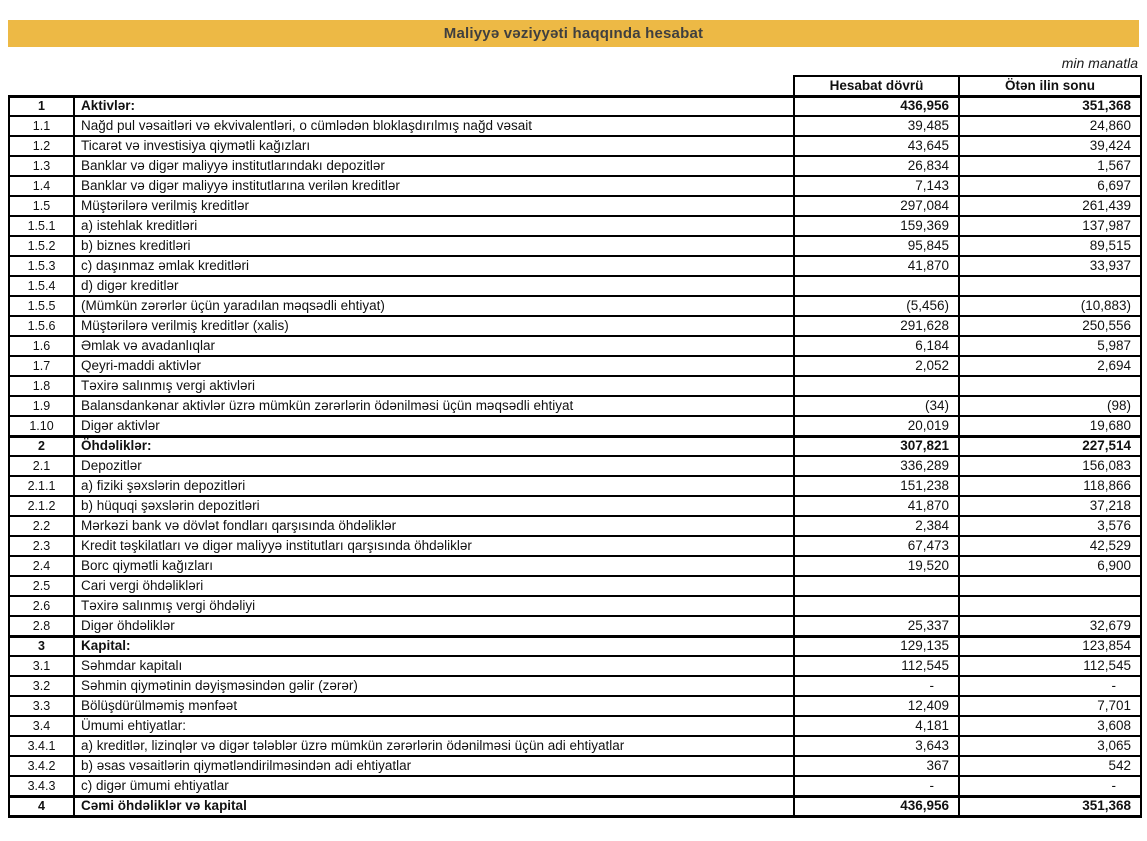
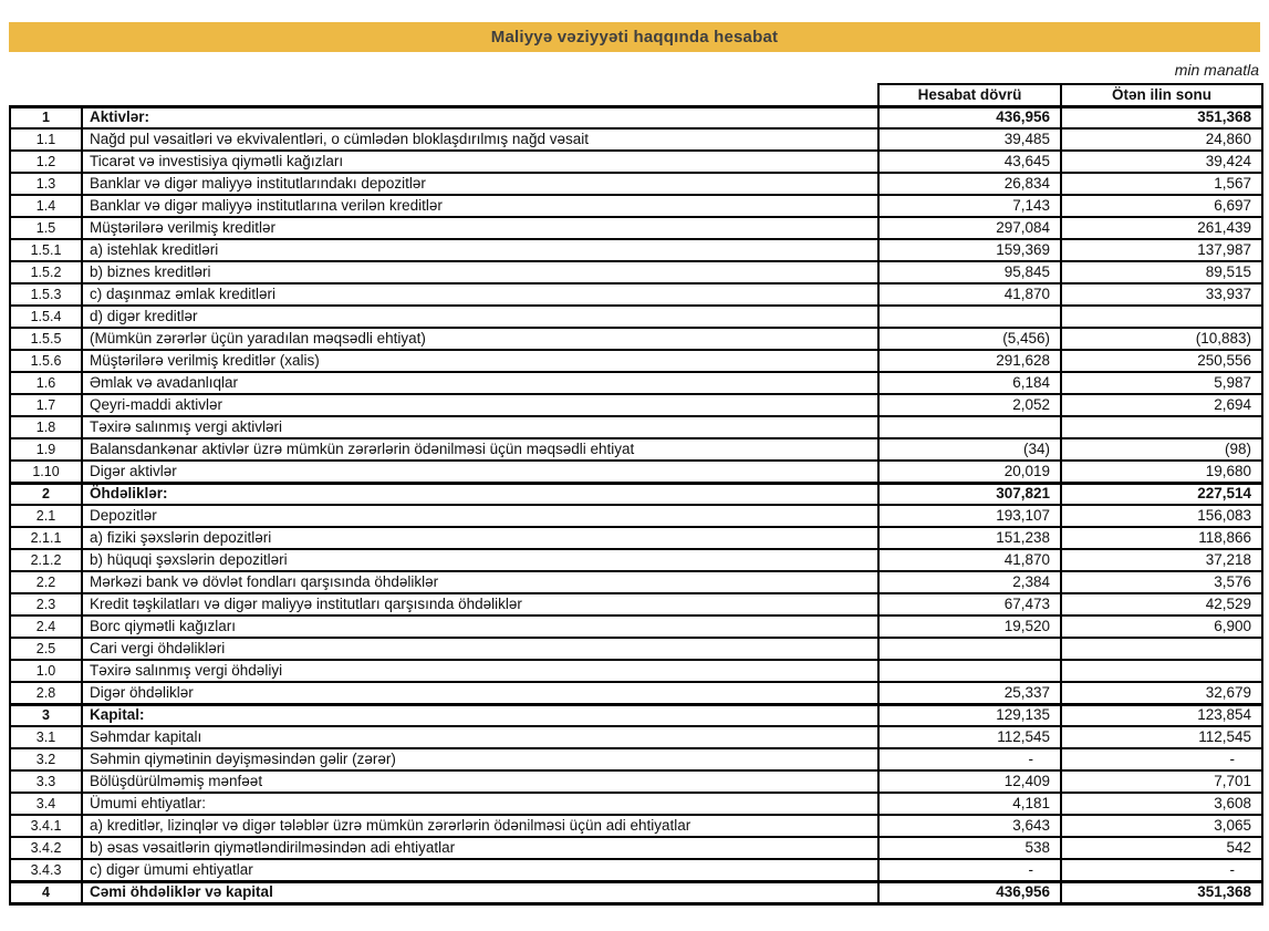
  Maliyyə vəziyyəti haqqında hesabat
  min manatla
  		Hesabat dövrü	Ötən ilin sonu
  1	Aktivlər:	436,956	351,368
  1.1	Nağd pul vəsaitləri və ekvivalentləri, o cümlədən bloklaşdırılmış nağd vəsait	39,485	24,860
  1.2	Ticarət və investisiya qiymətli kağızları	43,645	39,424
  1.3	Banklar və digər maliyyə institutlarındakı depozitlər	26,834	1,567
  1.4	Banklar və digər maliyyə institutlarına verilən kreditlər	7,143	6,697
  1.5	Müştərilərə verilmiş kreditlər	297,084	261,439
  1.5.1	a) istehlak kreditləri	159,369	137,987
  1.5.2	b) biznes kreditləri	95,845	89,515
  1.5.3	c) daşınmaz əmlak kreditləri	41,870	33,937
  1.5.4	d) digər kreditlər
  1.5.5	(Mümkün zərərlər üçün yaradılan məqsədli ehtiyat)	(5,456)	(10,883)
  1.5.6	Müştərilərə verilmiş kreditlər (xalis)	291,628	250,556
  1.6	Əmlak və avadanlıqlar	6,184	5,987
  1.7	Qeyri-maddi aktivlər	2,052	2,694
  1.8	Təxirə salınmış vergi aktivləri
  1.9	Balansdankənar aktivlər üzrə mümkün zərərlərin ödənilməsi üçün məqsədli ehtiyat	(34)	(98)
  1.10	Digər aktivlər	20,019	19,680
  2	Öhdəliklər:	307,821	227,514
- 2.1	Depozitlər	336,289	156,083
+ 2.1	Depozitlər	193,107	156,083
  2.1.1	a) fiziki şəxslərin depozitləri	151,238	118,866
  2.1.2	b) hüquqi şəxslərin depozitləri	41,870	37,218
  2.2	Mərkəzi bank və dövlət fondları qarşısında öhdəliklər	2,384	3,576
  2.3	Kredit təşkilatları və digər maliyyə institutları qarşısında öhdəliklər	67,473	42,529
  2.4	Borc qiymətli kağızları	19,520	6,900
  2.5	Cari vergi öhdəlikləri
- 2.6	Təxirə salınmış vergi öhdəliyi
+ 1.0	Təxirə salınmış vergi öhdəliyi
  2.8	Digər öhdəliklər	25,337	32,679
  3	Kapital:	129,135	123,854
  3.1	Səhmdar kapitalı	112,545	112,545
  3.2	Səhmin qiymətinin dəyişməsindən gəlir (zərər)	-	-
  3.3	Bölüşdürülməmiş mənfəət	12,409	7,701
  3.4	Ümumi ehtiyatlar:	4,181	3,608
  3.4.1	a) kreditlər, lizinqlər və digər tələblər üzrə mümkün zərərlərin ödənilməsi üçün adi ehtiyatlar	3,643	3,065
- 3.4.2	b) əsas vəsaitlərin qiymətləndirilməsindən adi ehtiyatlar	367	542
+ 3.4.2	b) əsas vəsaitlərin qiymətləndirilməsindən adi ehtiyatlar	538	542
  3.4.3	c) digər ümumi ehtiyatlar	-	-
  4	Cəmi öhdəliklər və kapital	436,956	351,368
